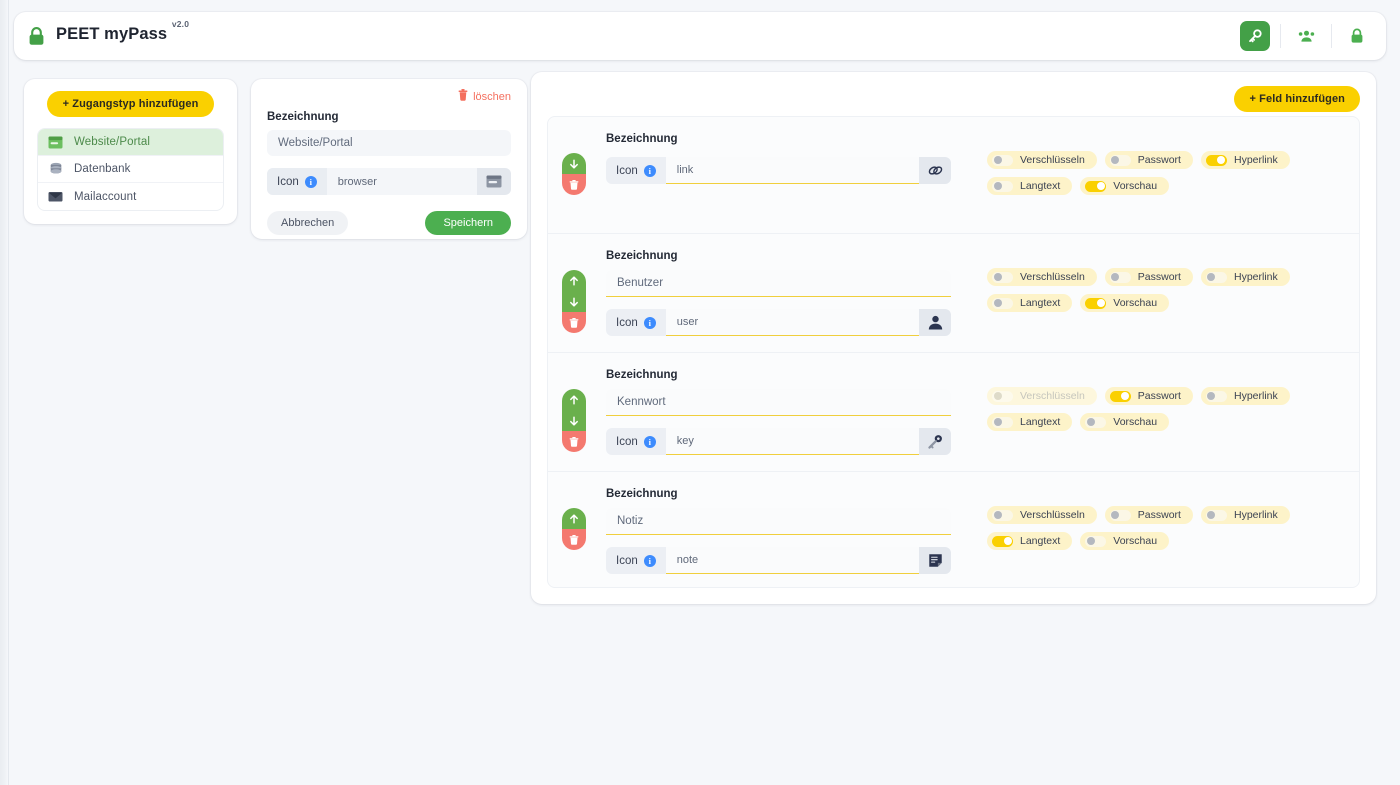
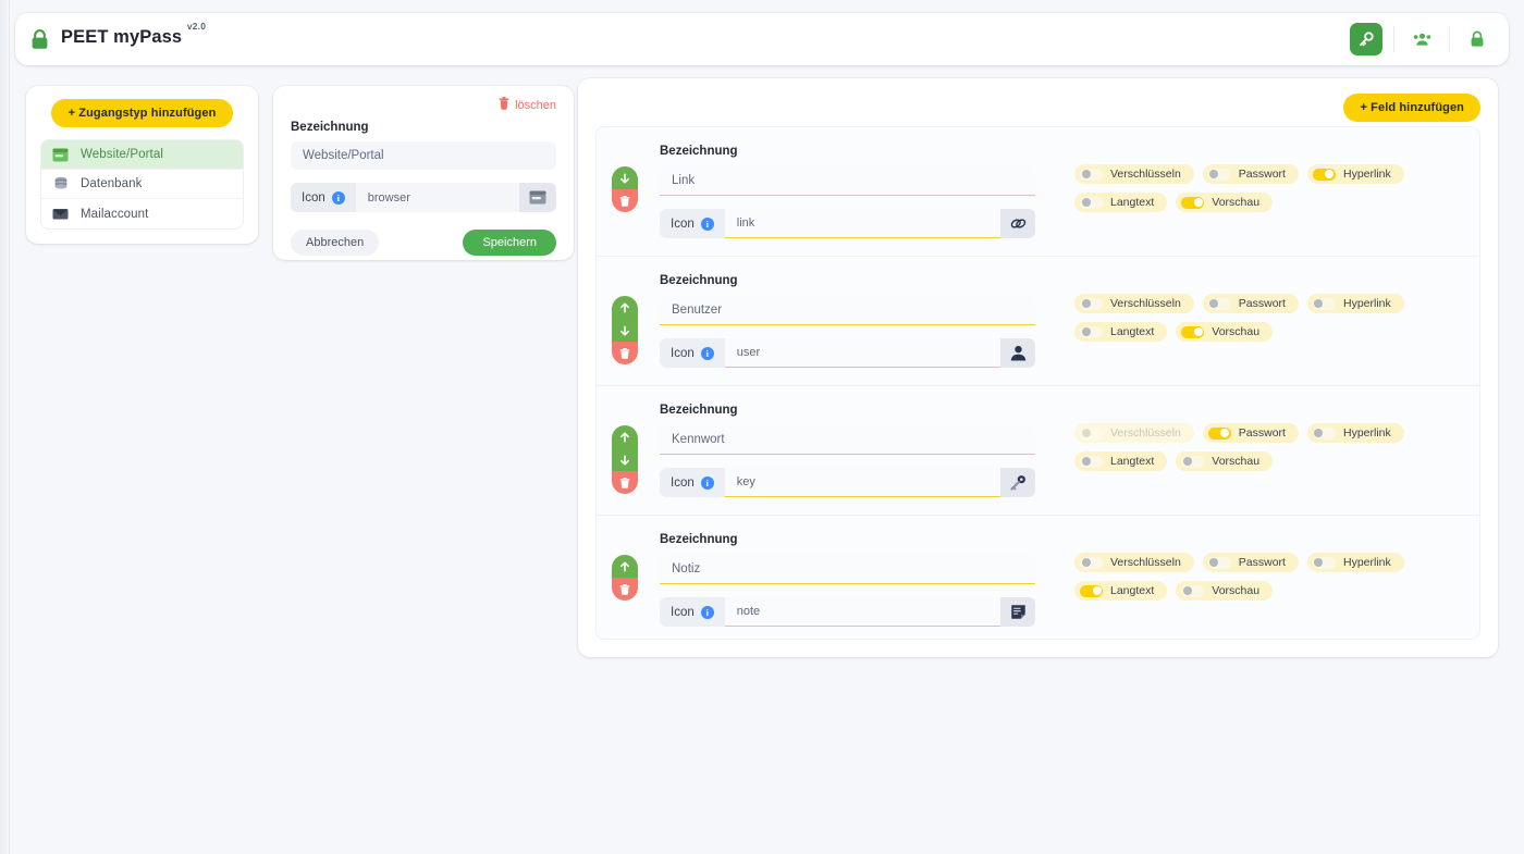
  PEET myPass
  v2.0
  + Zugangstyp hinzufügen
  Website/Portal
  Datenbank
  Mailaccount
  löschen
  Bezeichnung
  Website/Portal
  Icon
  i
  browser
  Abbrechen
  Speichern
  + Feld hinzufügen
  Bezeichnung
+ Link
  Icon
  i
  link
  Verschlüsseln
  Passwort
  Hyperlink
  Langtext
  Vorschau
  Bezeichnung
  Benutzer
  Icon
  i
  user
  Verschlüsseln
  Passwort
  Hyperlink
  Langtext
  Vorschau
  Bezeichnung
  Kennwort
  Icon
  i
  key
  Verschlüsseln
  Passwort
  Hyperlink
  Langtext
  Vorschau
  Bezeichnung
  Notiz
  Icon
  i
  note
  Verschlüsseln
  Passwort
  Hyperlink
  Langtext
  Vorschau
